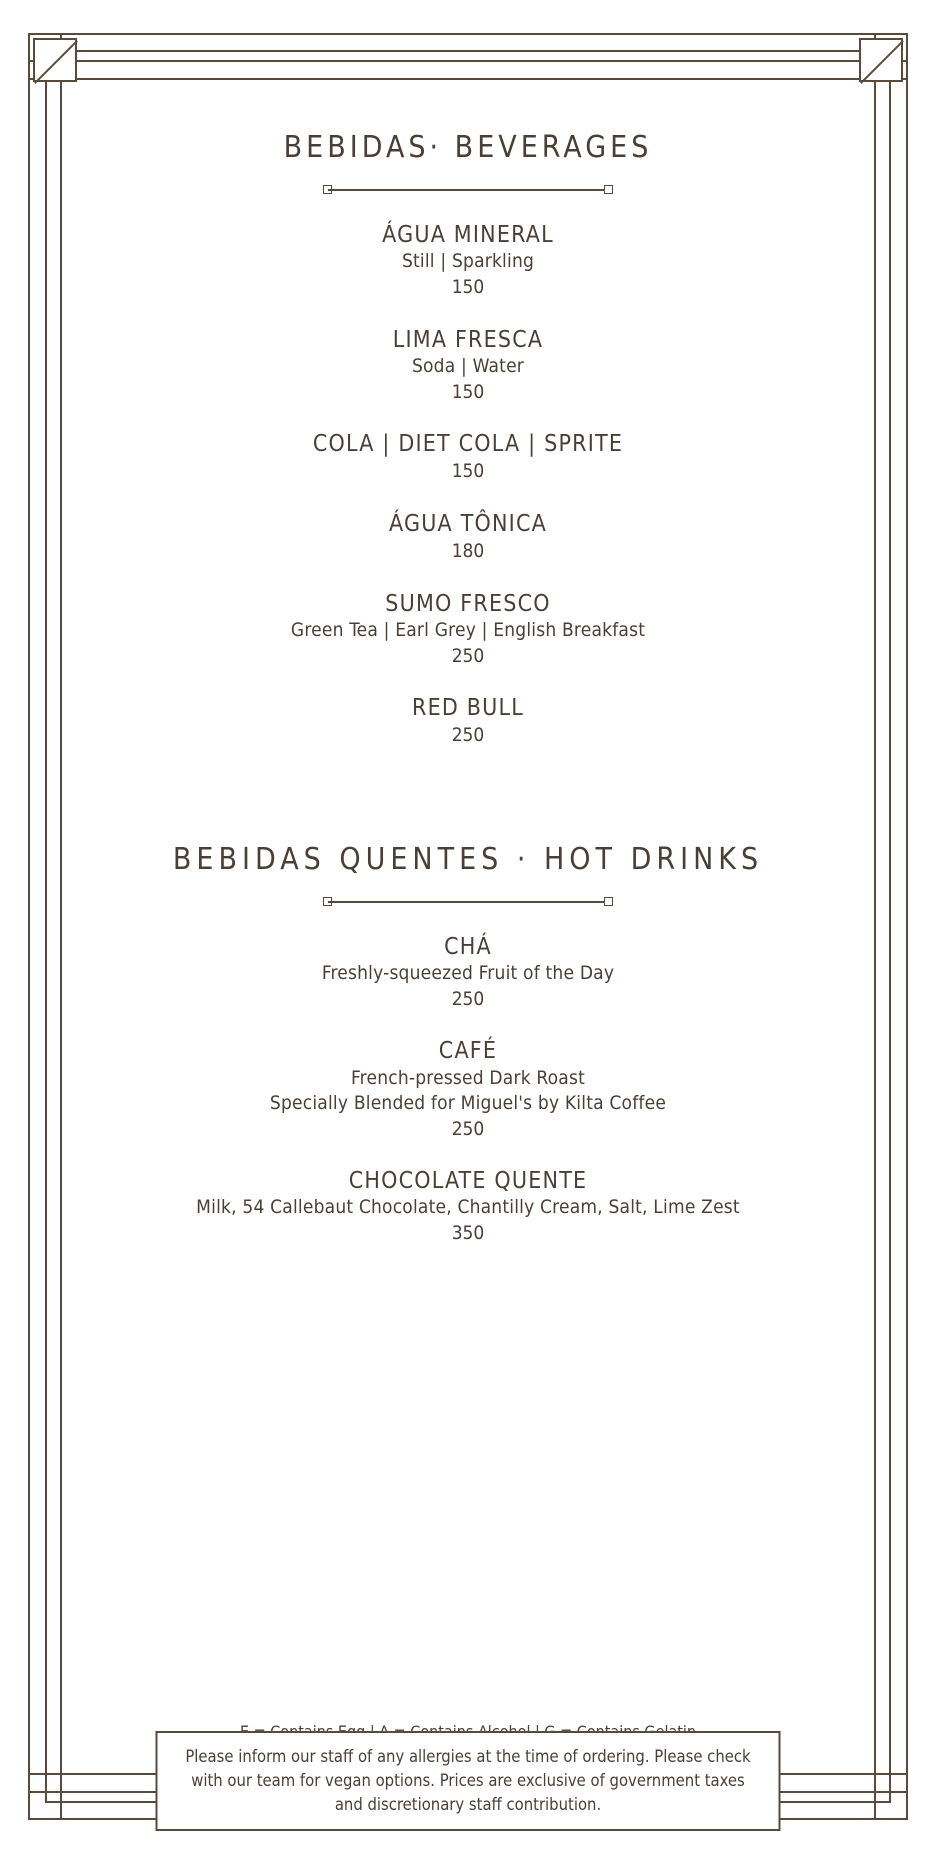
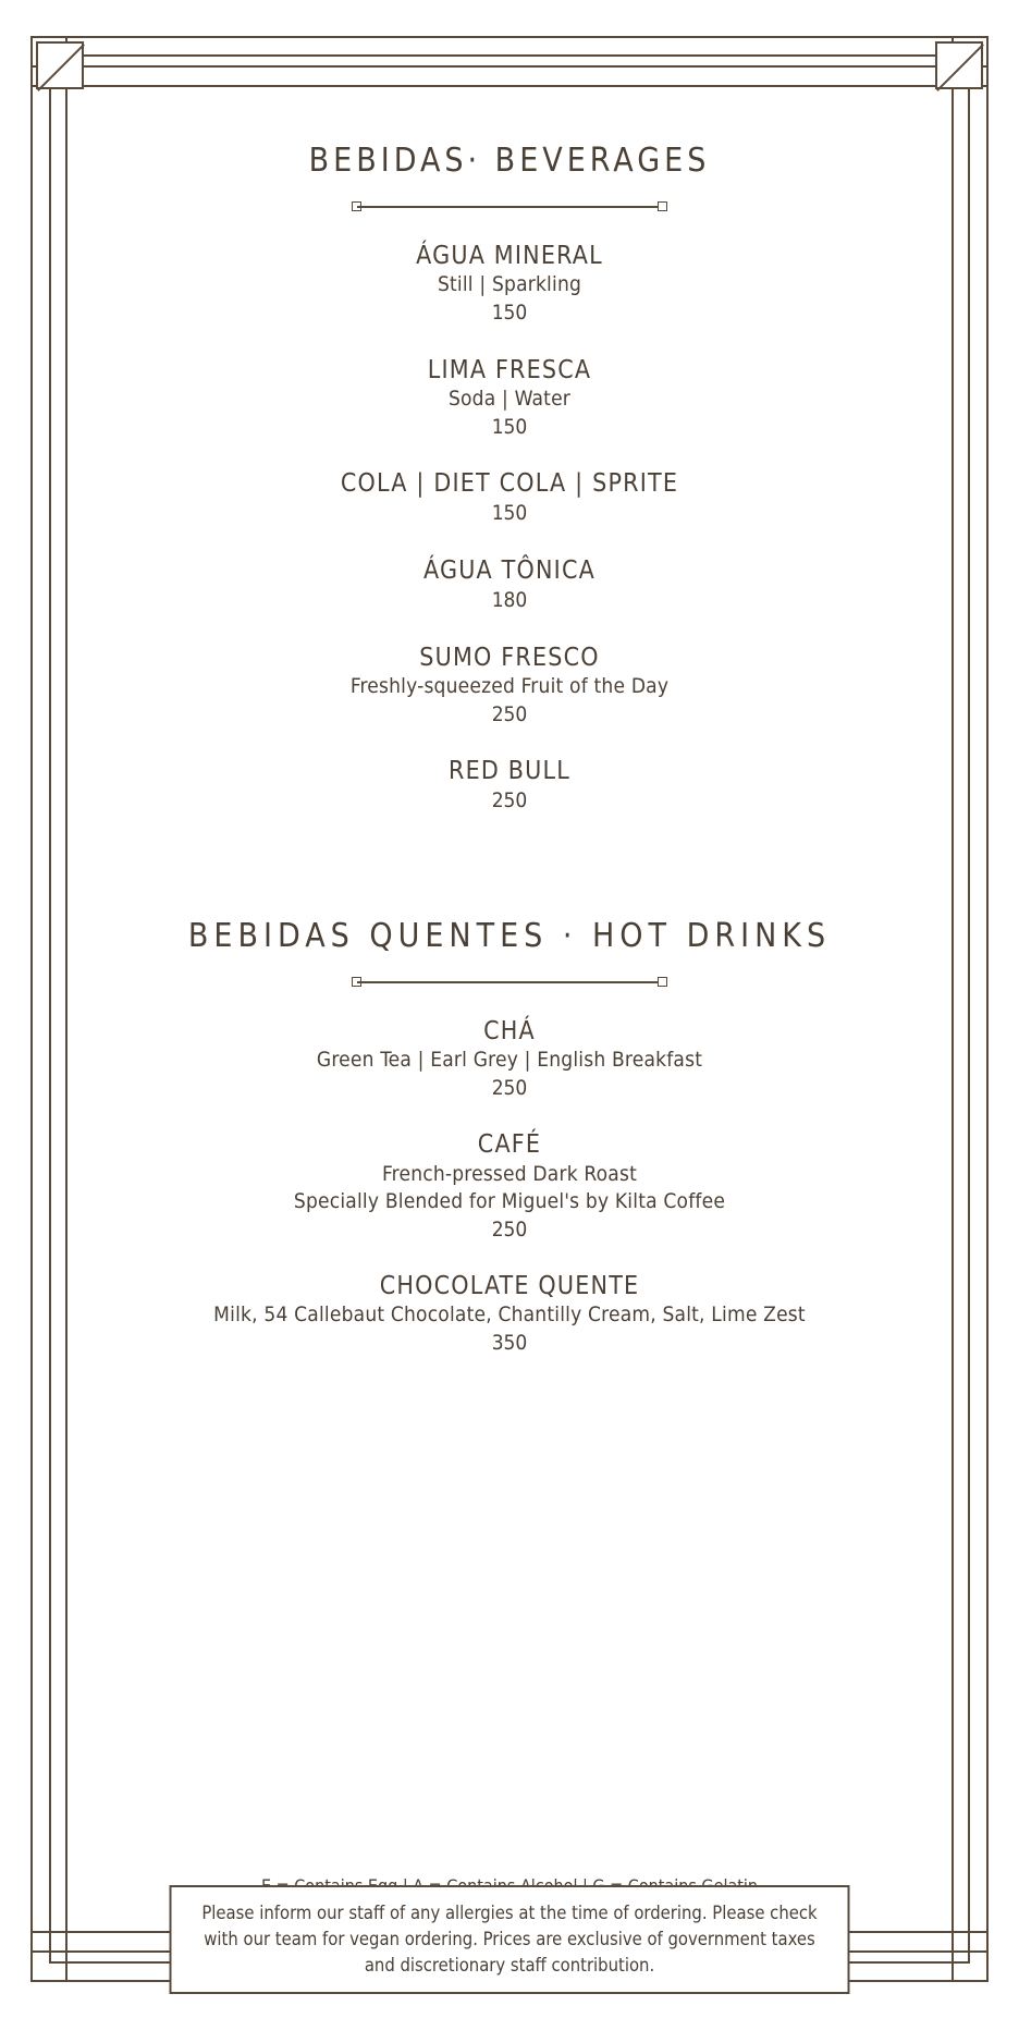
  BEBIDAS· BEVERAGES
  ÁGUA MINERAL
  Still | Sparkling
  150
  LIMA FRESCA
  Soda | Water
  150
  COLA | DIET COLA | SPRITE
  150
  ÁGUA TÔNICA
  180
  SUMO FRESCO
- Green Tea | Earl Grey | English Breakfast
+ Freshly-squeezed Fruit of the Day
  250
  RED BULL
  250
  BEBIDAS QUENTES · HOT DRINKS
  CHÁ
- Freshly-squeezed Fruit of the Day
+ Green Tea | Earl Grey | English Breakfast
  250
  CAFÉ
  French-pressed Dark Roast
  Specially Blended for Miguel's by Kilta Coffee
  250
  CHOCOLATE QUENTE
  Milk, 54 Callebaut Chocolate, Chantilly Cream, Salt, Lime Zest
  350
- Please inform our staff of any allergies at the time of ordering. Please check with our team for vegan options. Prices are exclusive of government taxes and discretionary staff contribution.
+ Please inform our staff of any allergies at the time of ordering. Please check with our team for vegan ordering. Prices are exclusive of government taxes and discretionary staff contribution.
